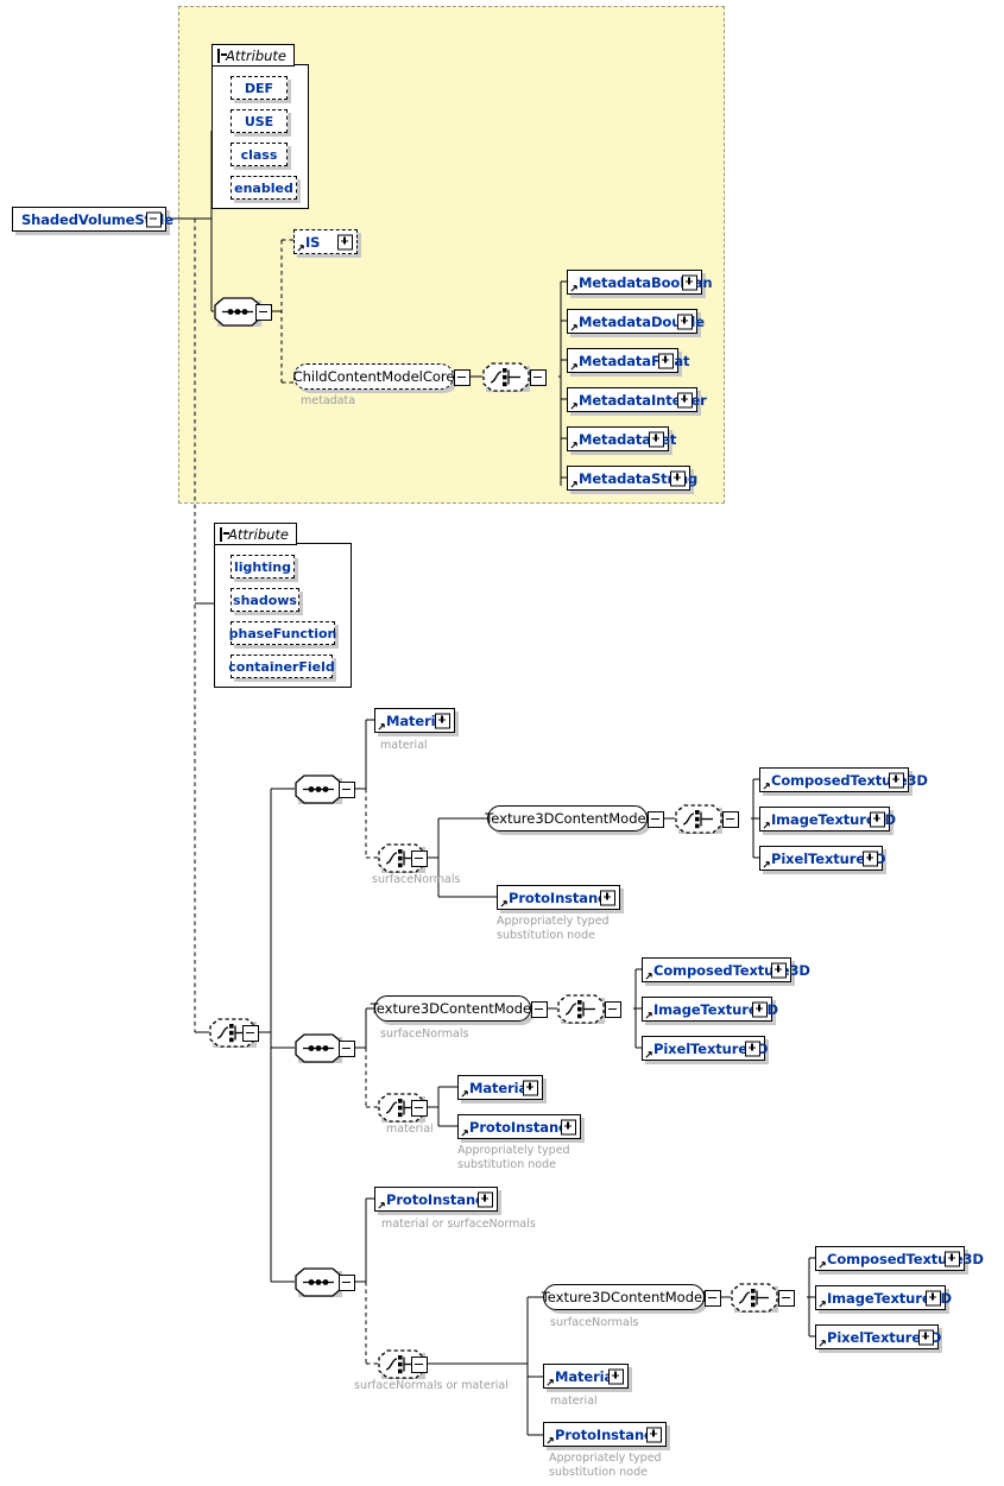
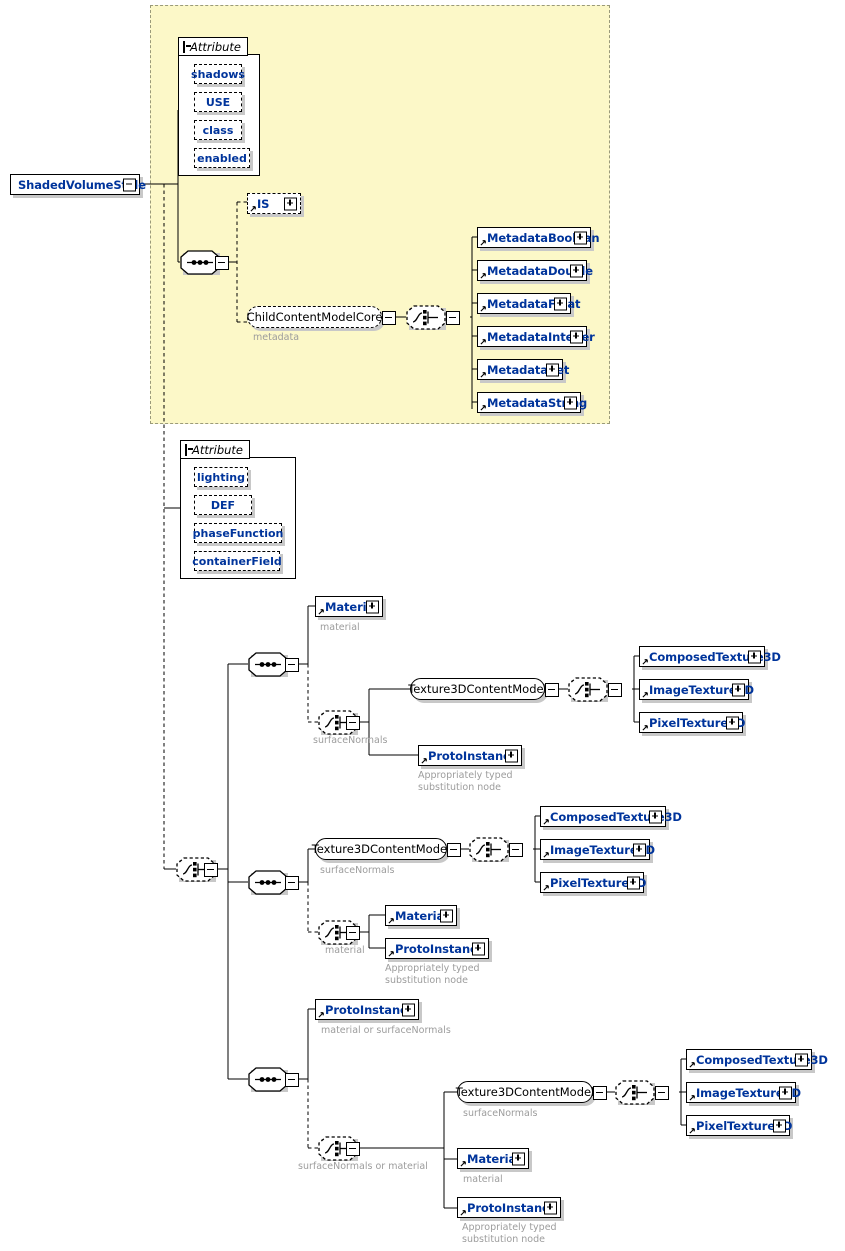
  ShadedVolumeSle
  Attribute
- DEF
+ shadows
  USE
  class
  enabled
  Attribute
  lighting
- shadows
+ DEF
  phaseFunction
  containerField
  IS
  ChildContentModelCore
  metadata
  MetadataBooan
  MetadataDole
  MetadataFat
  MetadataInter
  Metadataet
  MetadataStg
  Materi
  material
  surfaceNormals
  Texture3DContentMode
  ComposedTextu3D
  ImageTexturD
  PixelTextureD
  ProtoInstan
  Appropriately typed
  substitution node
  Texture3DContentMode
  surfaceNormals
  ComposedTextu3D
  ImageTexturD
  PixelTextureD
  material
  Materi
  ProtoInstan
  Appropriately typed
  substitution node
  ProtoInstan
  material or surfaceNormals
  surfaceNormals or material
  Texture3DContentMode
  surfaceNormals
  ComposedTextu3D
  ImageTexturD
  PixelTextureD
  Materi
  material
  ProtoInstan
  Appropriately typed
  substitution node
